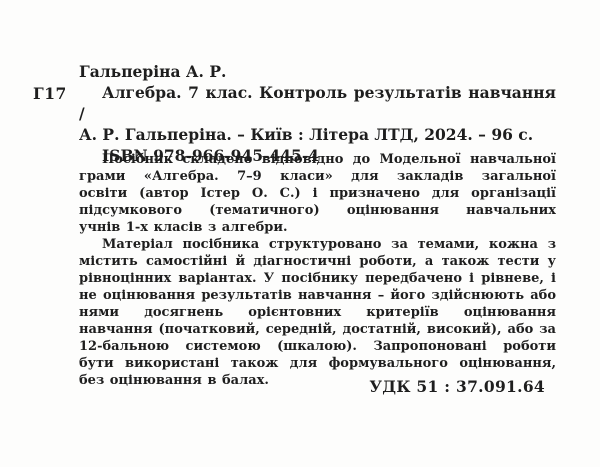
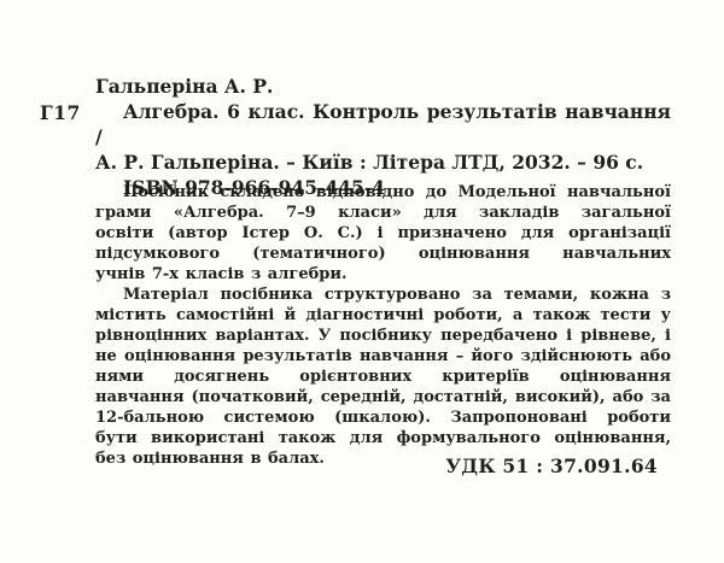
  Г17
  Гальперіна А. Р.
- Алгебра. 7 клас. Контроль результатів навчання /
+ Алгебра. 6 клас. Контроль результатів навчання /
- А. Р. Гальперіна. – Київ : Літера ЛТД, 2024. – 96 с.
+ А. Р. Гальперіна. – Київ : Літера ЛТД, 2032. – 96 с.
  ISBN 978-966-945-445-4
  Посібник складено відповідно до Модельної навчальної
  грами «Алгебра. 7–9 класи» для закладів загальної
  освіти (автор Істер О. С.) і призначено для організації
  підсумкового (тематичного) оцінювання навчальних
- учнів 1-х класів з алгебри.
+ учнів 7-х класів з алгебри.
  Матеріал посібника структуровано за темами, кожна з
  містить самостійні й діагностичні роботи, а також тести у
  рівноцінних варіантах. У посібнику передбачено і рівневе, і
  не оцінювання результатів навчання – його здійснюють або
  нями досягнень орієнтовних критеріїв оцінювання
  навчання (початковий, середній, достатній, високий), або за
  12-бальною системою (шкалою). Запропоновані роботи
  бути використані також для формувального оцінювання,
  без оцінювання в балах.
  УДК 51 : 37.091.64
